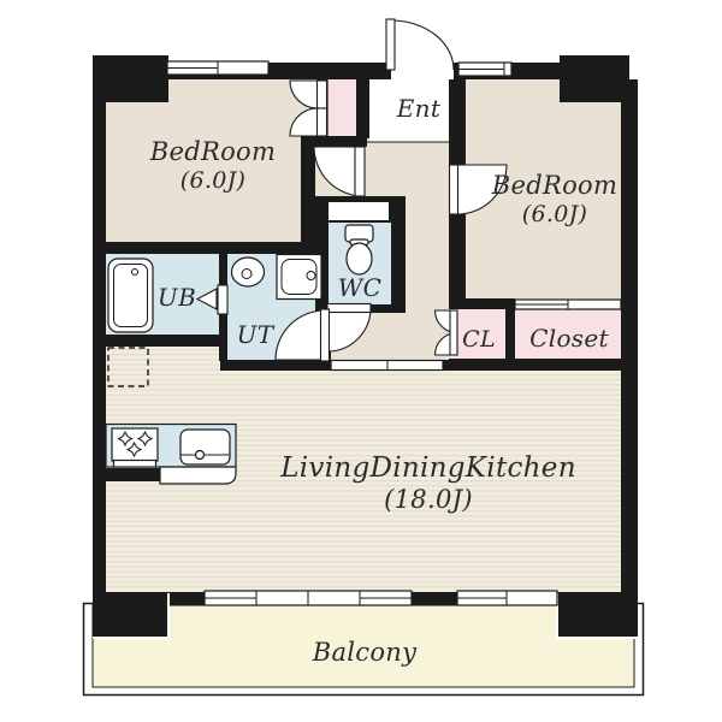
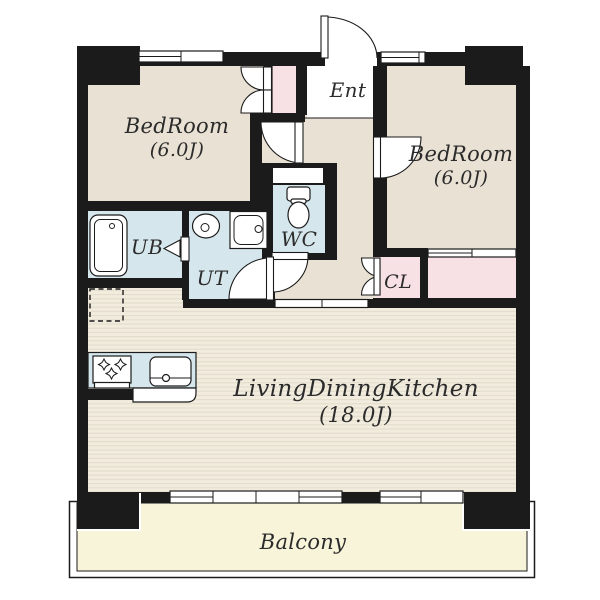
  BedRoom
  (6.0J)
  BedRoom
  (6.0J)
  Ent
  UB
  UT
  WC
  CL
- Closet
  LivingDiningKitchen
  (18.0J)
  Balcony
